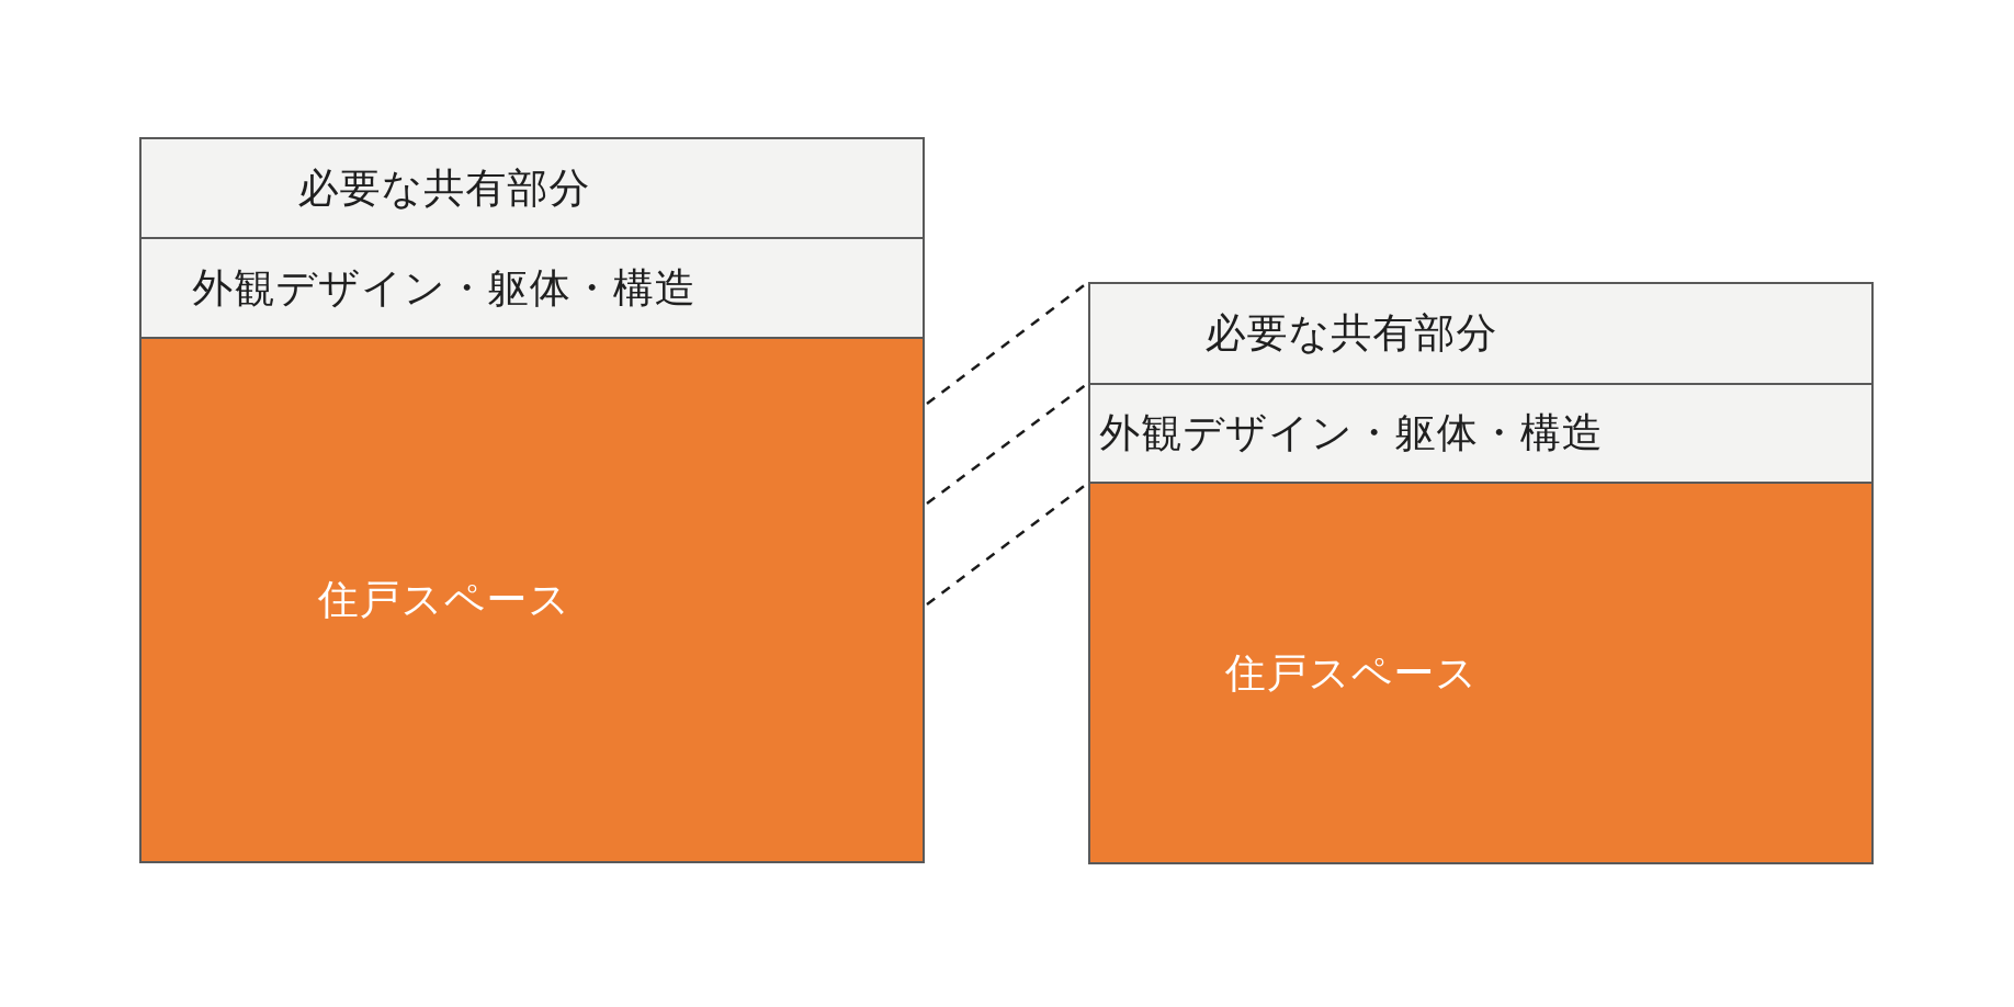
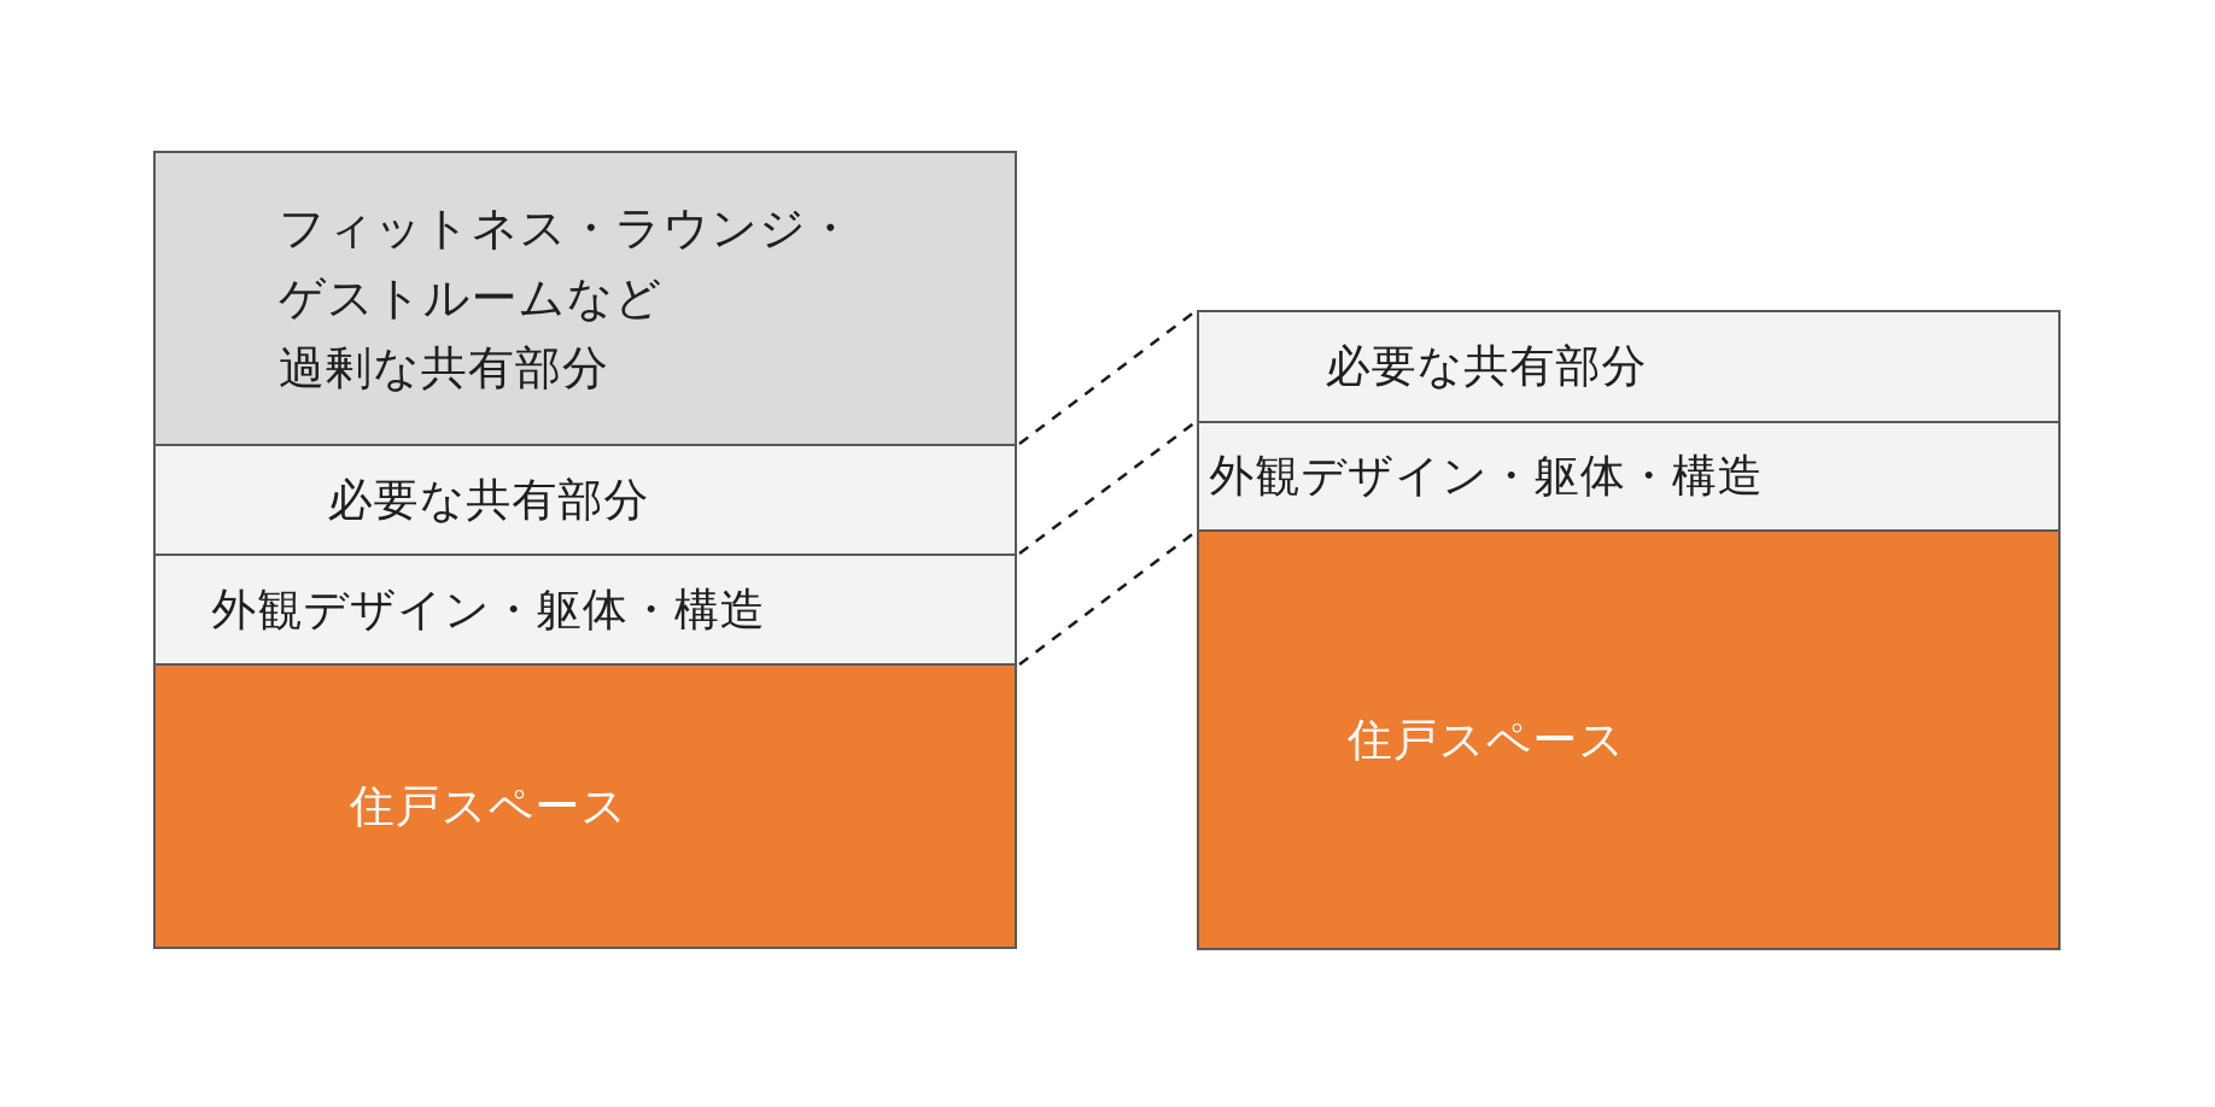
+ フィットネス・ラウンジ・
+ ゲストルームなど
+ 過剰な共有部分
  必要な共有部分
  外観デザイン・躯体・構造
  住戸スペース
  必要な共有部分
  外観デザイン・躯体・構造
  住戸スペース
